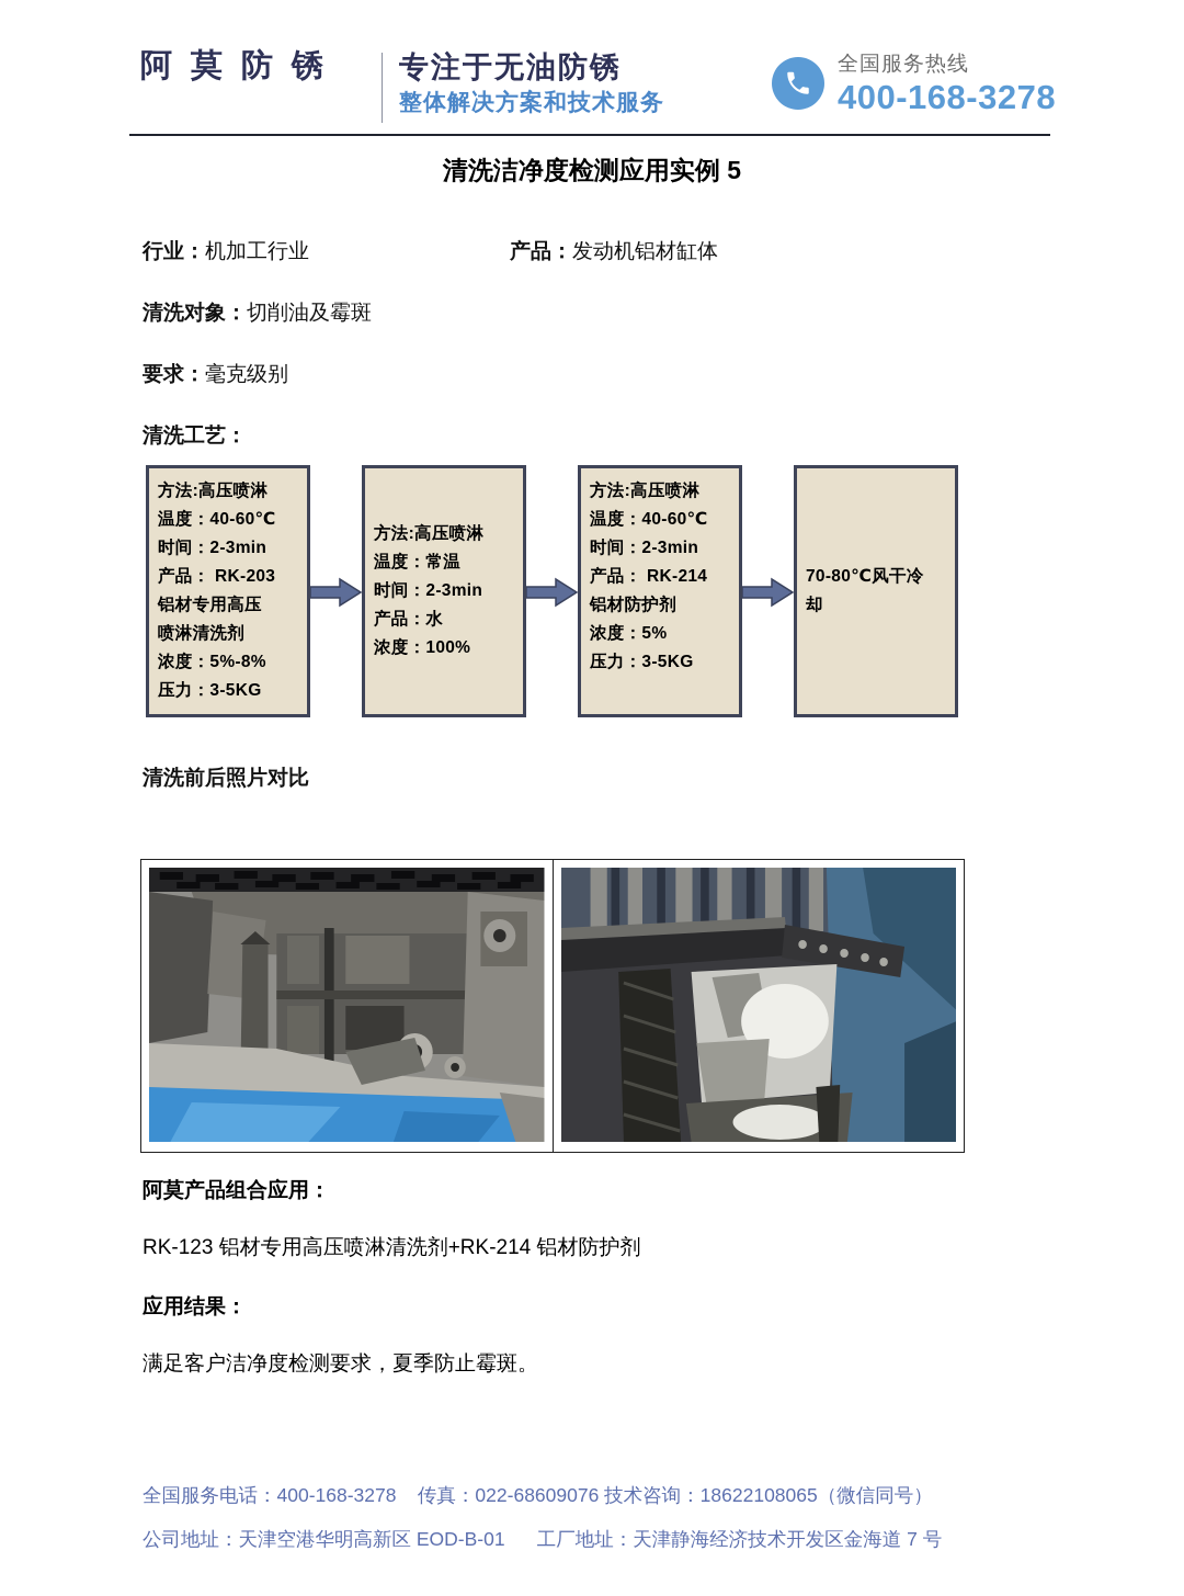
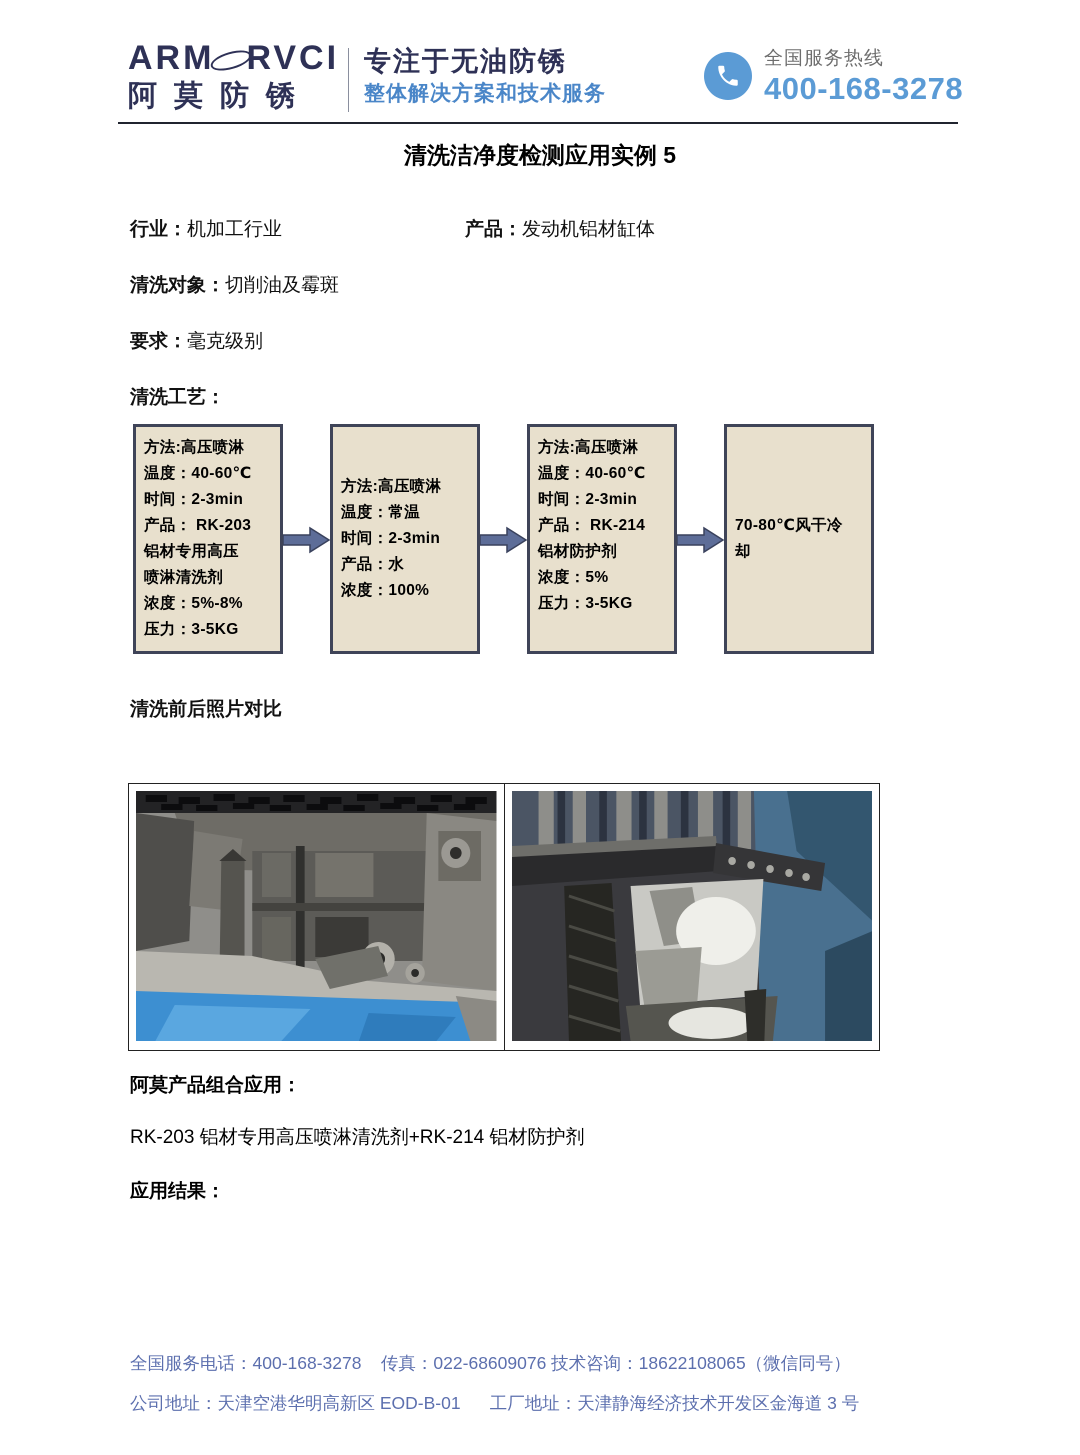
+ ARM RVCI
  阿莫防锈
  专注于无油防锈
  整体解决方案和技术服务
  全国服务热线
  400-168-3278
  清洗洁净度检测应用实例 5
  行业：机加工行业
  产品：发动机铝材缸体
  清洗对象：切削油及霉斑
  要求：毫克级别
  清洗工艺：
  方法:高压喷淋
  温度：40-60℃
  时间：2-3min
  产品： RK-203
  铝材专用高压
  喷淋清洗剂
  浓度：5%-8%
  压力：3-5KG
  方法:高压喷淋
  温度：常温
  时间：2-3min
  产品：水
  浓度：100%
  方法:高压喷淋
  温度：40-60℃
  时间：2-3min
  产品： RK-214
  铝材防护剂
  浓度：5%
  压力：3-5KG
  70-80℃风干冷
  却
  清洗前后照片对比
  阿莫产品组合应用：
- RK-123 铝材专用高压喷淋清洗剂+RK-214 铝材防护剂
+ RK-203 铝材专用高压喷淋清洗剂+RK-214 铝材防护剂
  应用结果：
- 满足客户洁净度检测要求，夏季防止霉斑。
  全国服务电话：400-168-3278 传真：022-68609076 技术咨询：18622108065（微信同号）
- 公司地址：天津空港华明高新区 EOD-B-01 工厂地址：天津静海经济技术开发区金海道 7 号
+ 公司地址：天津空港华明高新区 EOD-B-01 工厂地址：天津静海经济技术开发区金海道 3 号
